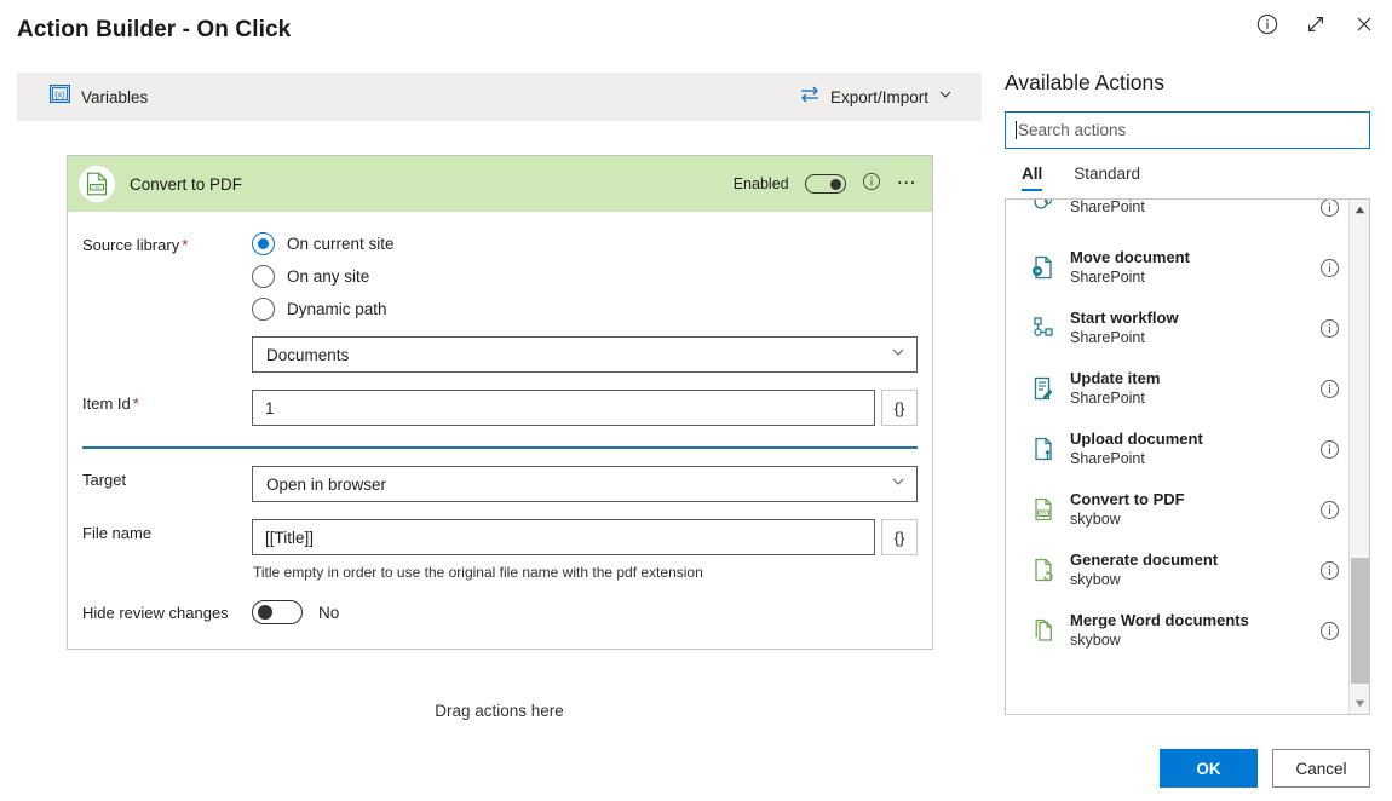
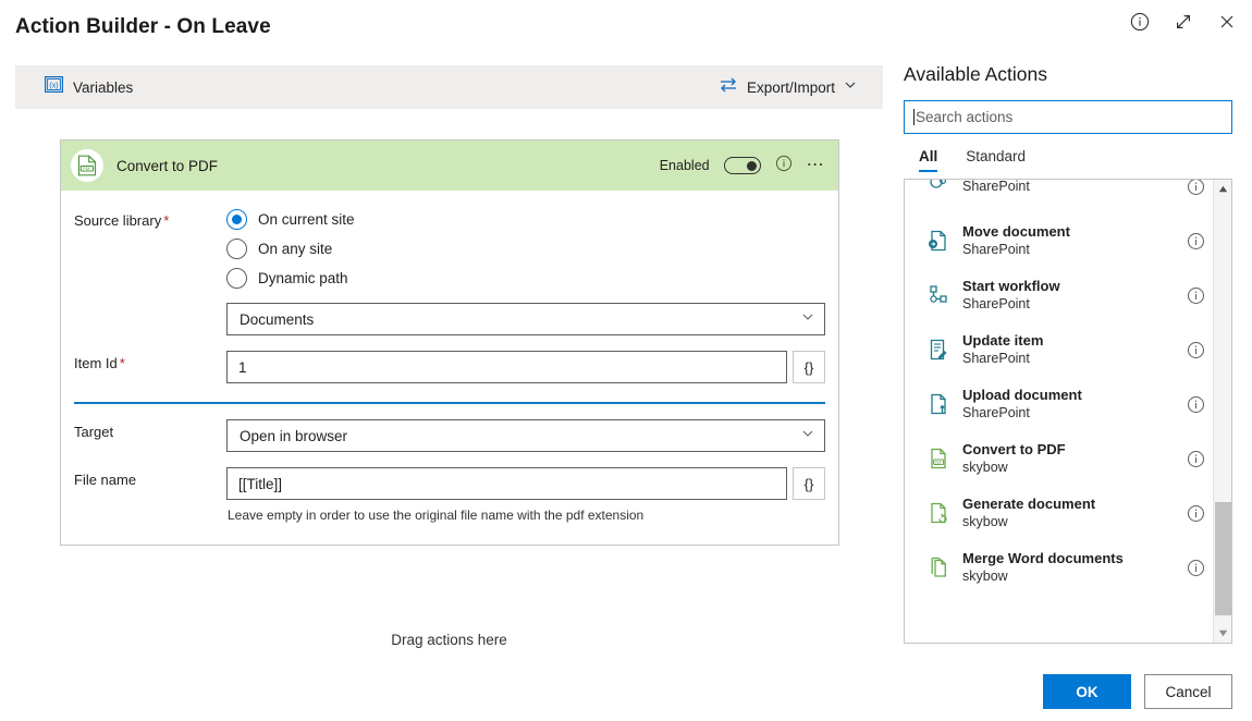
- Action Builder - On Click
+ Action Builder - On Leave
  Variables
  Export/Import
  Convert to PDF
  Enabled
  ⋯
  Source library *
  On current site
  On any site
  Dynamic path
  Documents
  Item Id *
  1
  {}
  Target
  Open in browser
  File name
  [[Title]]
  {}
- Title empty in order to use the original file name with the pdf extension
+ Leave empty in order to use the original file name with the pdf extension
- Hide review changes
- No
  Drag actions here
  Available Actions
  Search actions
  All
  Standard
  SharePoint
  Move document
  SharePoint
  Start workflow
  SharePoint
  Update item
  SharePoint
  Upload document
  SharePoint
  Convert to PDF
  skybow
  Generate document
  skybow
  Merge Word documents
  skybow
  OK
  Cancel
